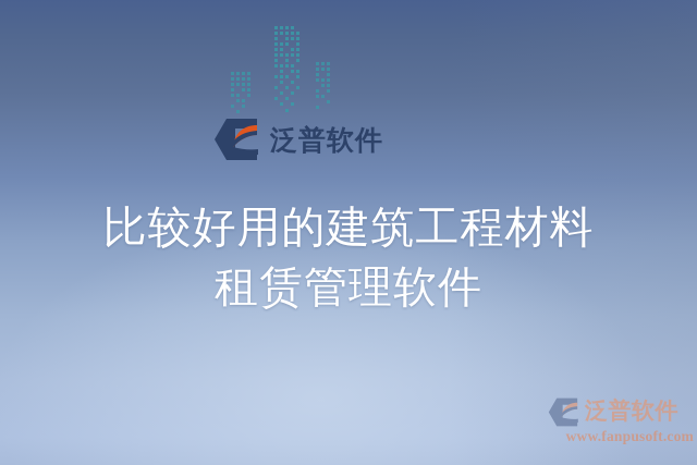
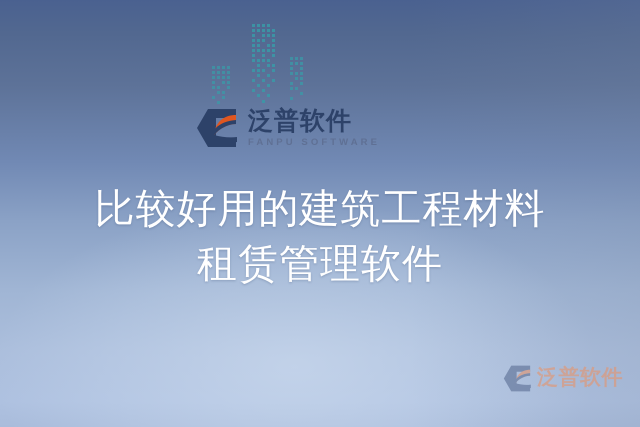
  泛普软件
+ FANPU SOFTWARE
  比较好用的建筑工程材料
  租赁管理软件
  泛普软件
- www.fanpusoft.com
